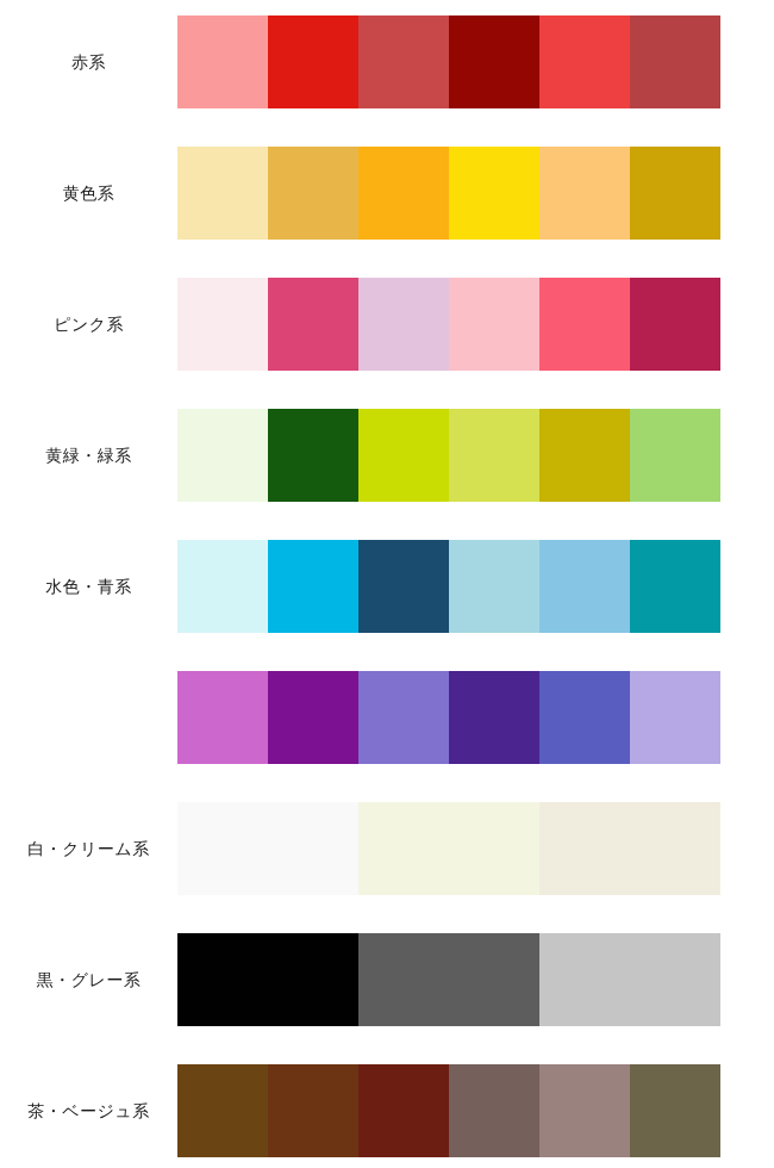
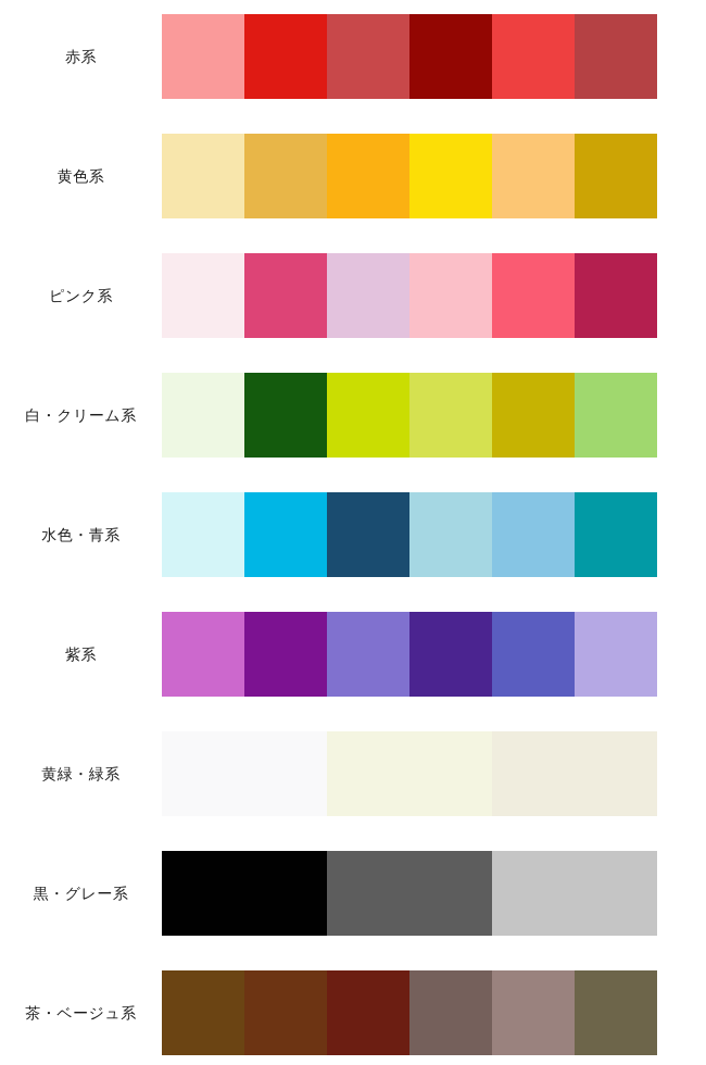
  赤系
  黄色系
  ピンク系
- 黄緑・緑系
+ 白・クリーム系
  水色・青系
+ 紫系
- 白・クリーム系
+ 黄緑・緑系
  黒・グレー系
  茶・ベージュ系
